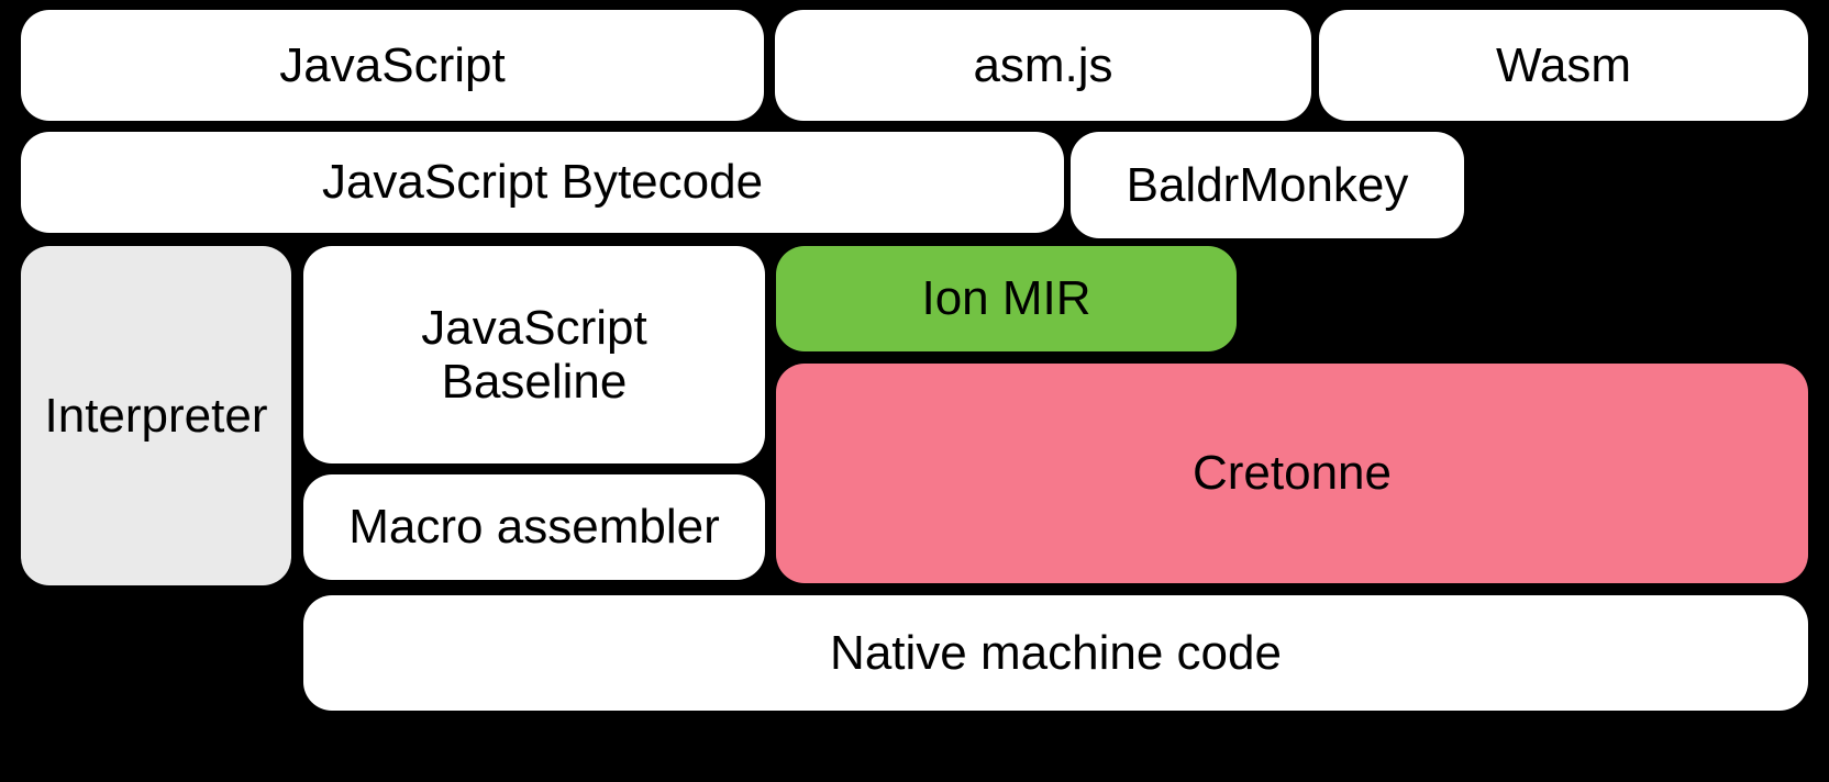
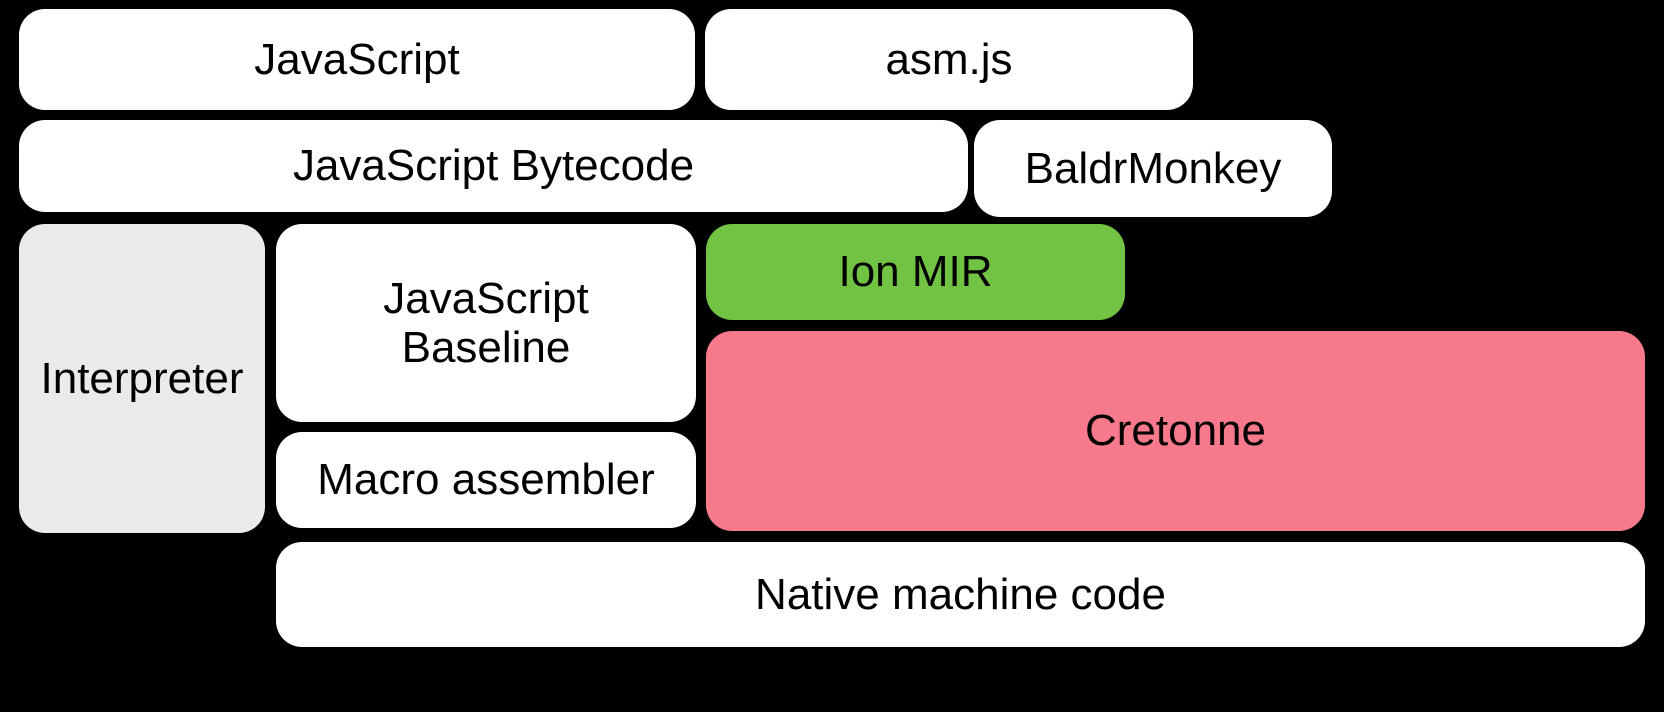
  JavaScript
  asm.js
- Wasm
  JavaScript Bytecode
  BaldrMonkey
  Interpreter
  JavaScript
  Baseline
  Macro assembler
  Ion MIR
  Cretonne
  Native machine code
